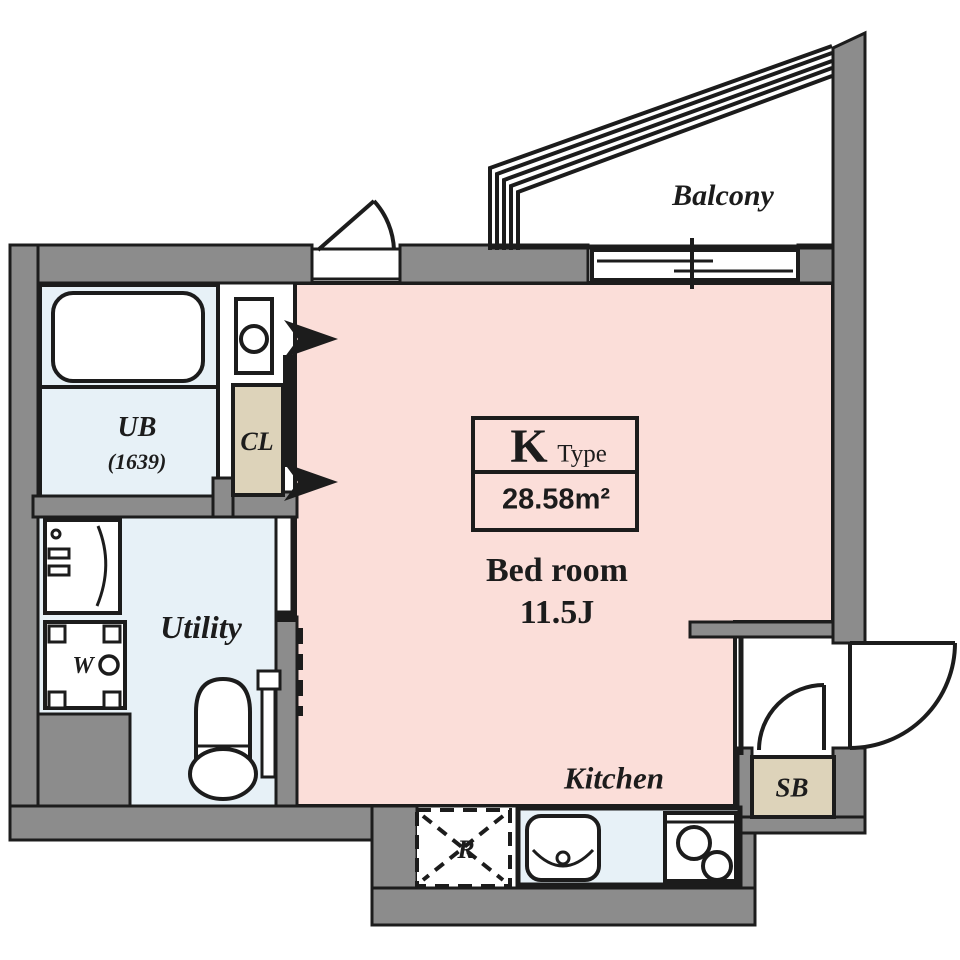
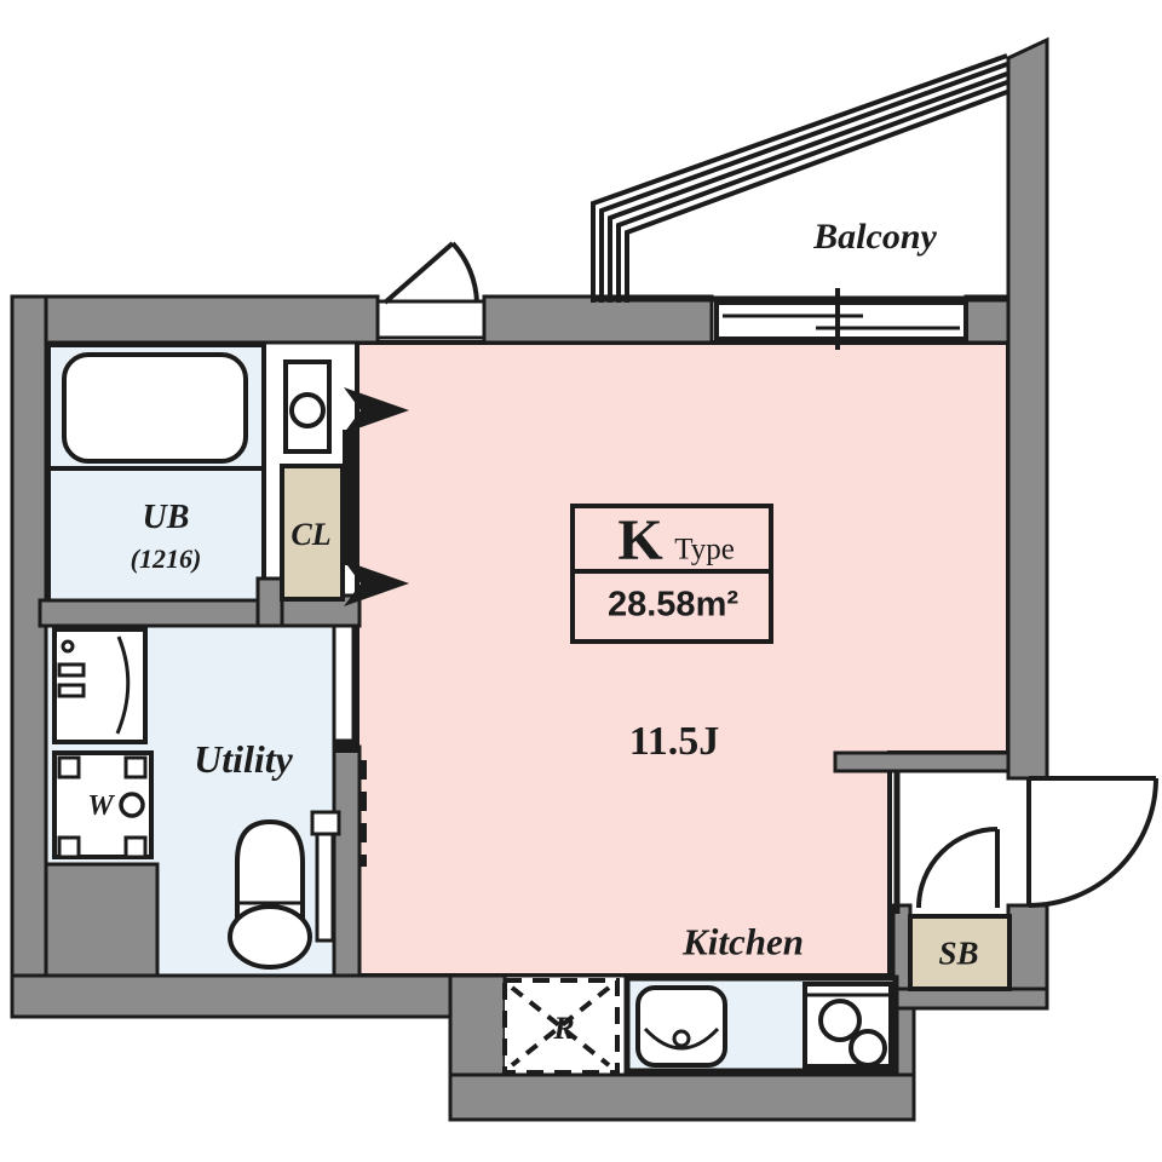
  Balcony
  UB
- (1639)
+ (1216)
  CL
  Utility
  W
- Bed room
  11.5J
  Kitchen
  R
  SB
  K
  Type
  28.58m²
